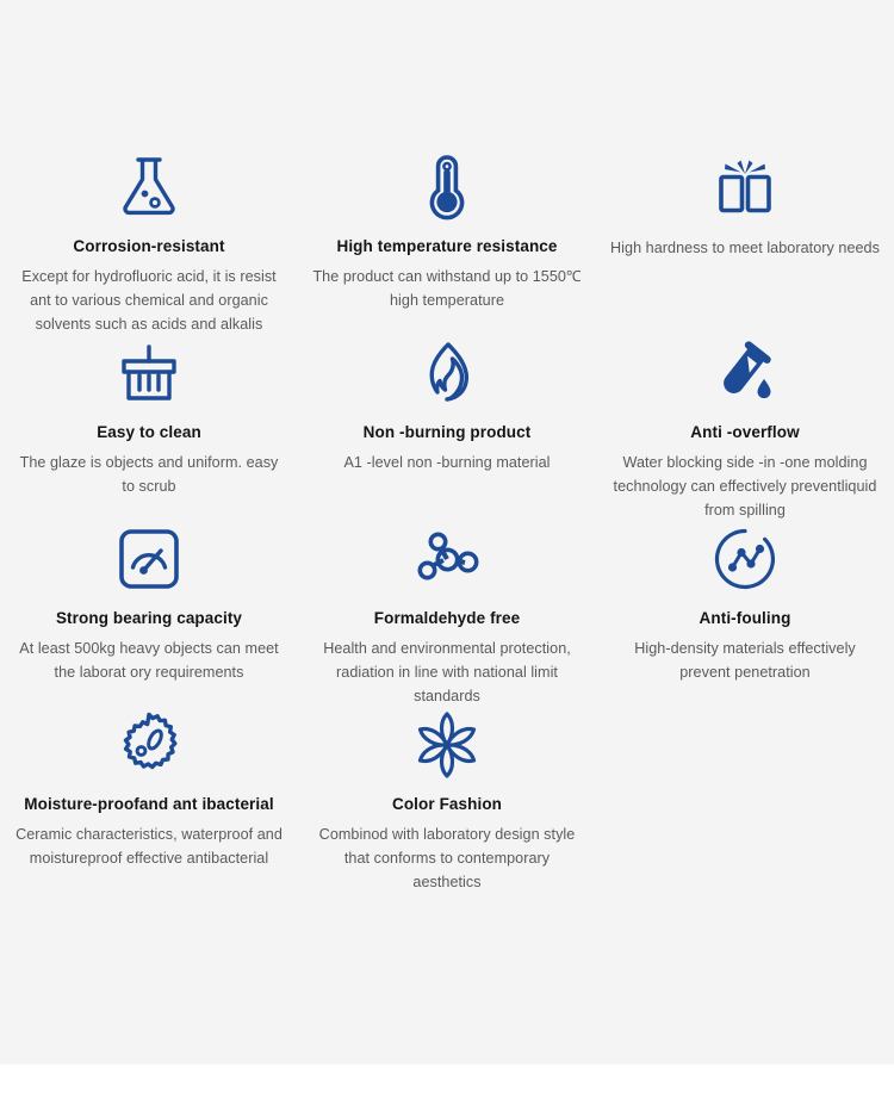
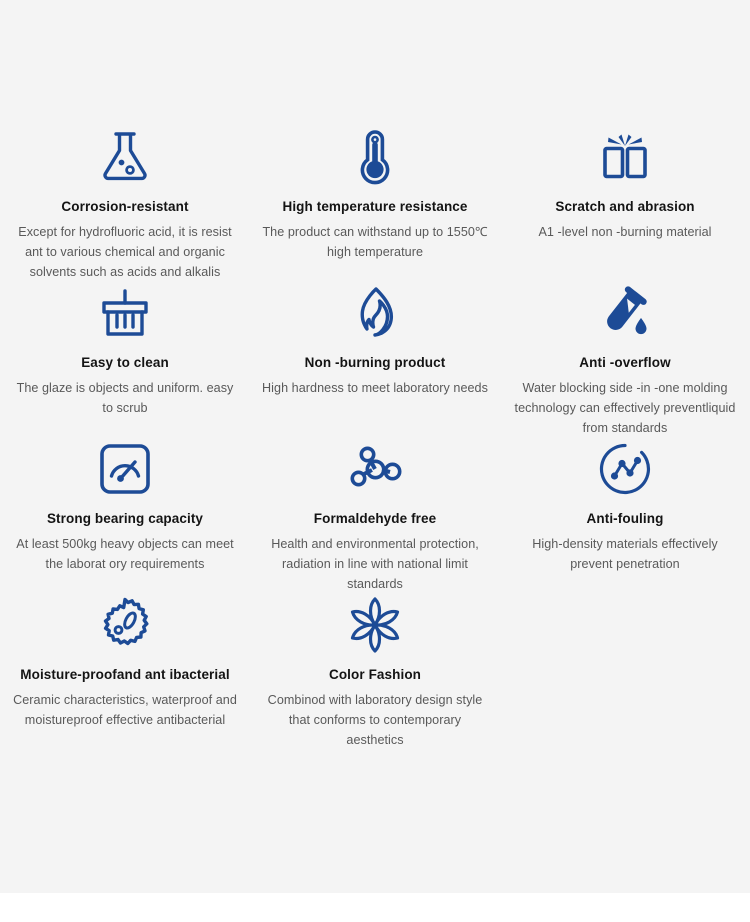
  Corrosion-resistant
  Except for hydrofluoric acid, it is resist ant to various chemical and organic solvents such as acids and alkalis
  High temperature resistance
  The product can withstand up to 1550℃ high temperature
+ Scratch and abrasion
- High hardness to meet laboratory needs
+ A1 -level non -burning material
  Easy to clean
  The glaze is objects and uniform. easy to scrub
  Non -burning product
- A1 -level non -burning material
+ High hardness to meet laboratory needs
  Anti -overflow
- Water blocking side -in -one molding technology can effectively preventliquid from spilling
+ Water blocking side -in -one molding technology can effectively preventliquid from standards
  Strong bearing capacity
  At least 500kg heavy objects can meet the laborat ory requirements
  Formaldehyde free
  Health and environmental protection, radiation in line with national limit standards
  Anti-fouling
  High-density materials effectively prevent penetration
  Moisture-proofand ant ibacterial
  Ceramic characteristics, waterproof and moistureproof effective antibacterial
  Color Fashion
  Combinod with laboratory design style that conforms to contemporary aesthetics
